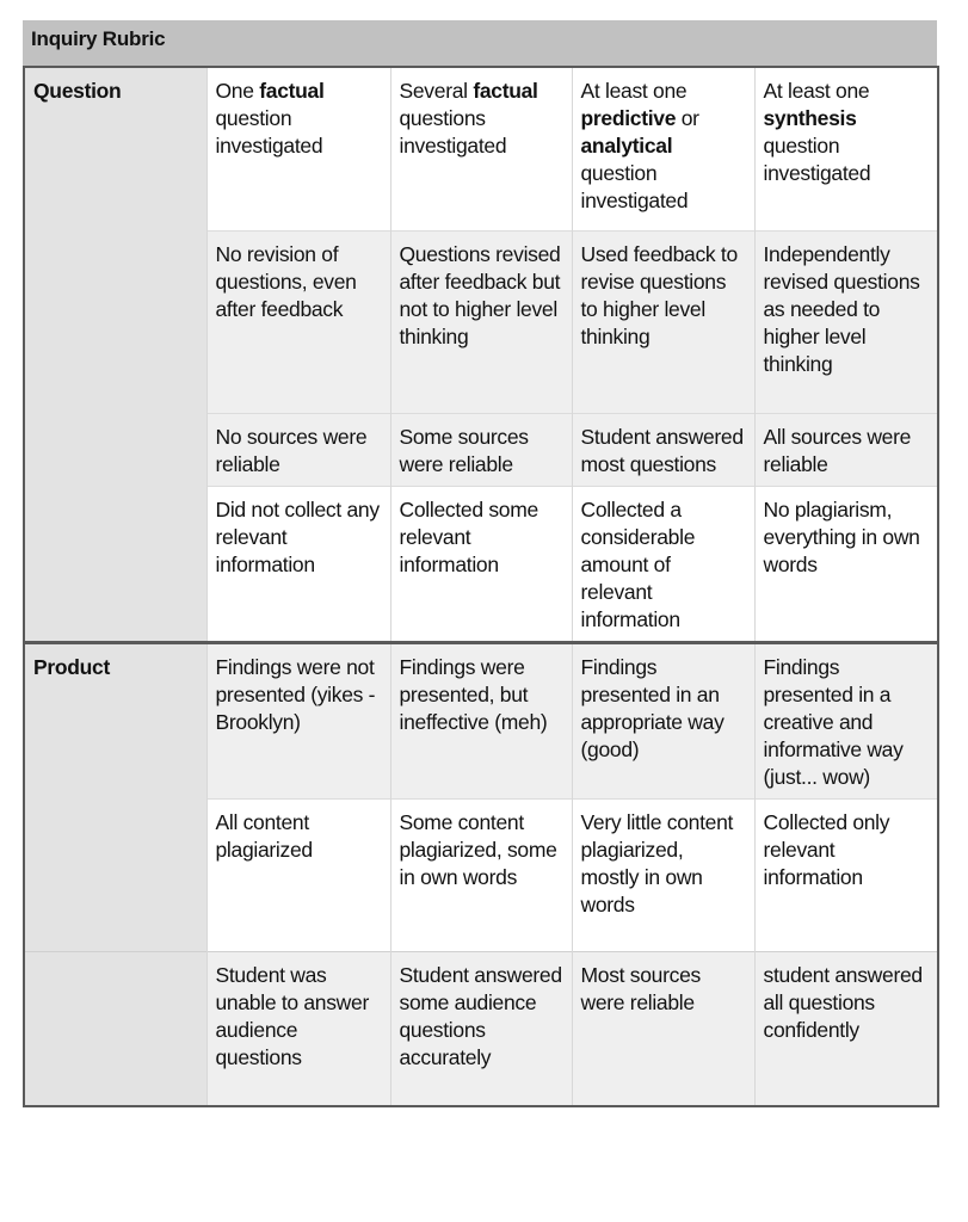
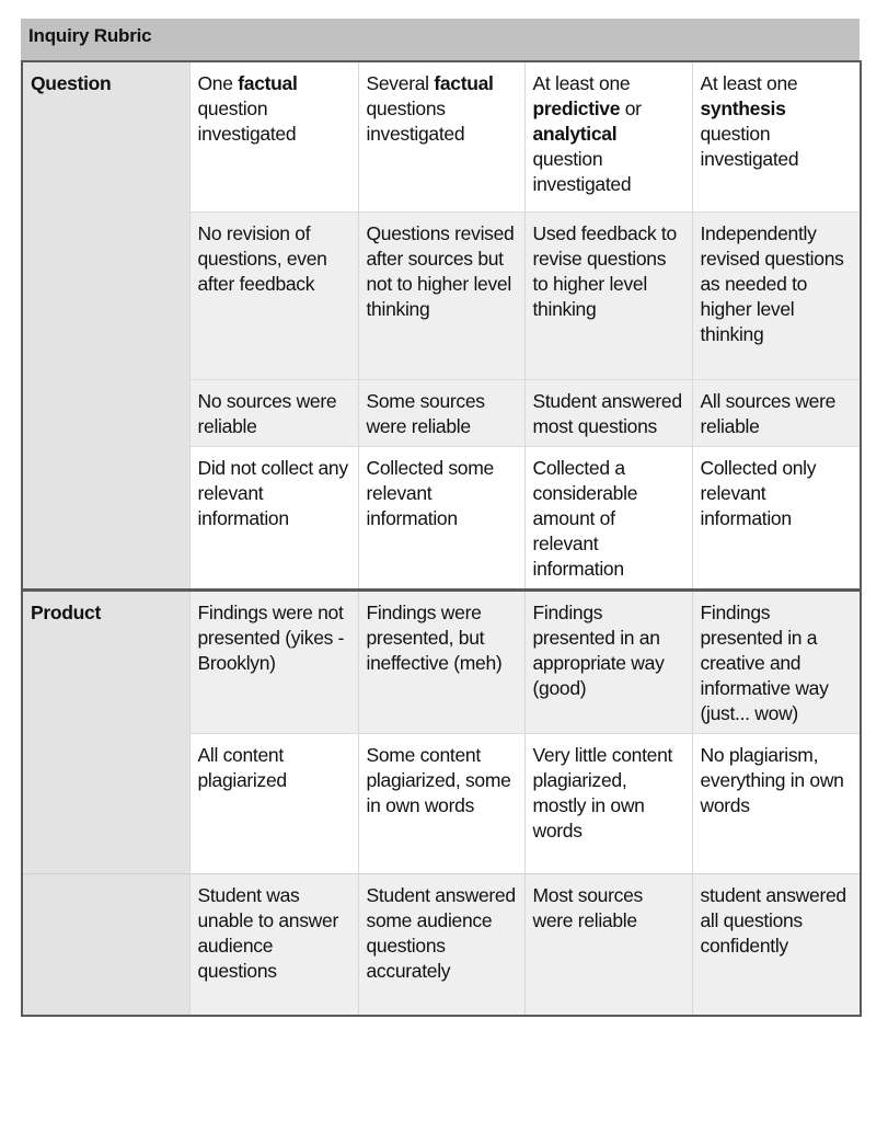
  Inquiry Rubric
  Question	One factual question investigated	Several factual questions investigated	At least one predictive or analytical question investigated	At least one synthesis question investigated
- 	No revision of questions, even after feedback	Questions revised after feedback but not to higher level thinking	Used feedback to revise questions to higher level thinking	Independently revised questions as needed to higher level thinking
+ 	No revision of questions, even after feedback	Questions revised after sources but not to higher level thinking	Used feedback to revise questions to higher level thinking	Independently revised questions as needed to higher level thinking
  	No sources were reliable	Some sources were reliable	Student answered most questions	All sources were reliable
- 	Did not collect any relevant information	Collected some relevant information	Collected a considerable amount of relevant information	No plagiarism, everything in own words
+ 	Did not collect any relevant information	Collected some relevant information	Collected a considerable amount of relevant information	Collected only relevant information
  Product	Findings were not presented (yikes - Brooklyn)	Findings were presented, but ineffective (meh)	Findings presented in an appropriate way (good)	Findings presented in a creative and informative way (just... wow)
- 	All content plagiarized	Some content plagiarized, some in own words	Very little content plagiarized, mostly in own words	Collected only relevant information
+ 	All content plagiarized	Some content plagiarized, some in own words	Very little content plagiarized, mostly in own words	No plagiarism, everything in own words
  	Student was unable to answer audience questions	Student answered some audience questions accurately	Most sources were reliable	student answered all questions confidently
